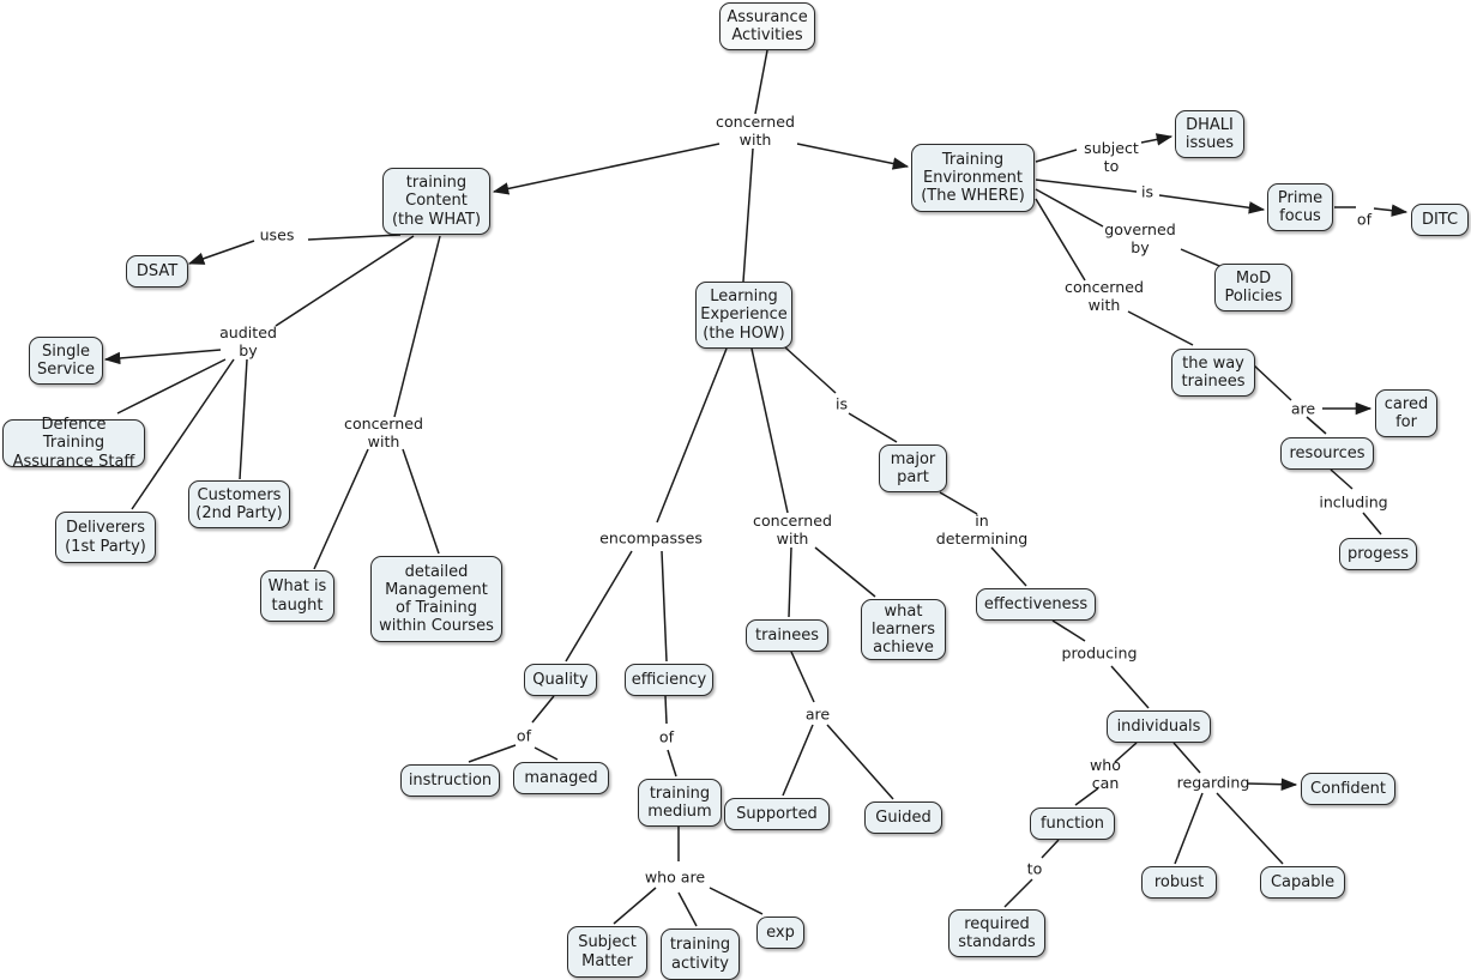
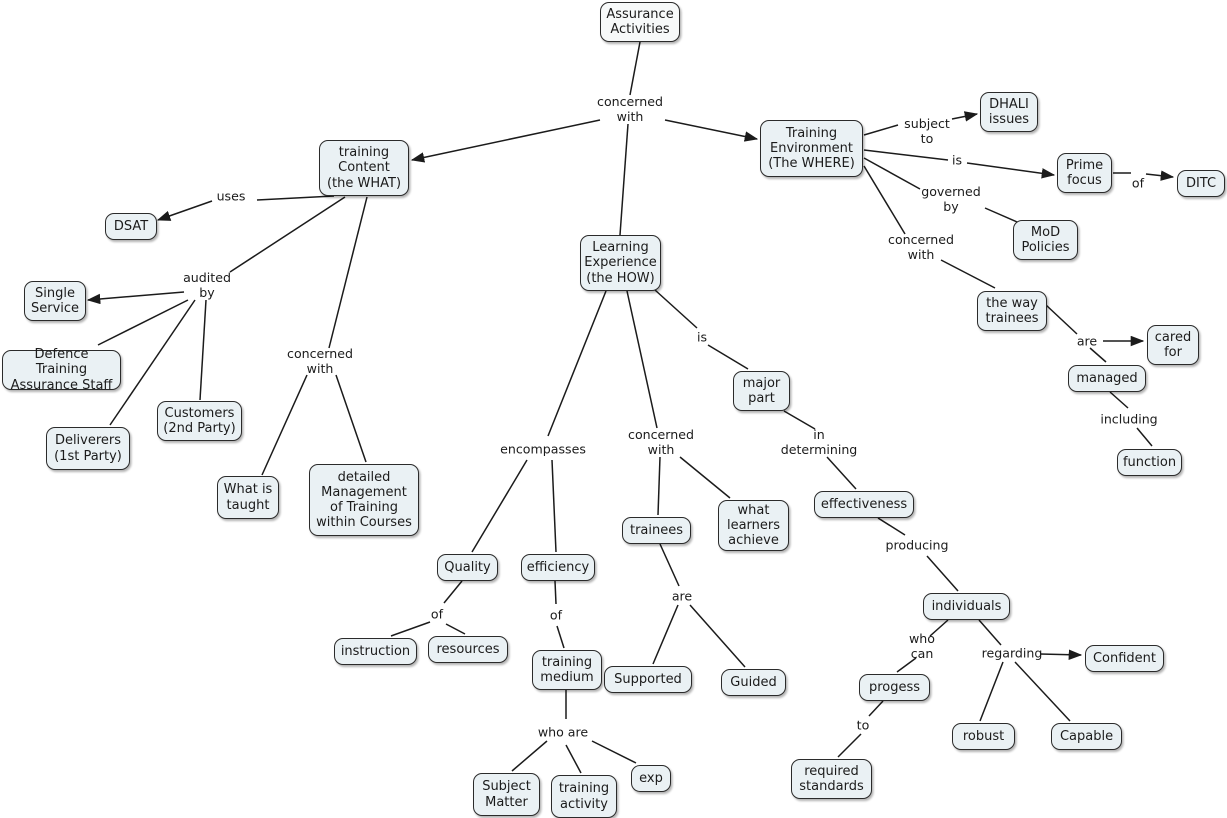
  Assurance
  Activities
  training
  Content
  (the WHAT)
  DSAT
  Single
  Service
  Defence Training
  Assurance Staff
  Deliverers
  (1st Party)
  Customers
  (2nd Party)
  What is
  taught
  detailed
  Management
  of Training
  within Courses
  Training
  Environment
  (The WHERE)
  DHALI
  issues
  Prime
  focus
  DITC
  MoD
  Policies
  the way
  trainees
  cared
  for
- resources
+ managed
- progess
+ function
  Learning
  Experience
  (the HOW)
  major
  part
  effectiveness
  individuals
- function
+ progess
  required
  standards
  Confident
  robust
  Capable
  trainees
  what
  learners
  achieve
  Supported
  Guided
  Quality
  efficiency
  instruction
- managed
+ resources
  training
  medium
  Subject
  Matter
  training
  activity
  exp
  concerned
  with
  uses
  audited
  by
  concerned
  with
  subject
  to
  is
  governed
  by
  of
  concerned
  with
  are
  including
  is
  encompasses
  concerned
  with
  in
  determining
  producing
  who
  can
  regarding
  to
  are
  of
  of
  who are
